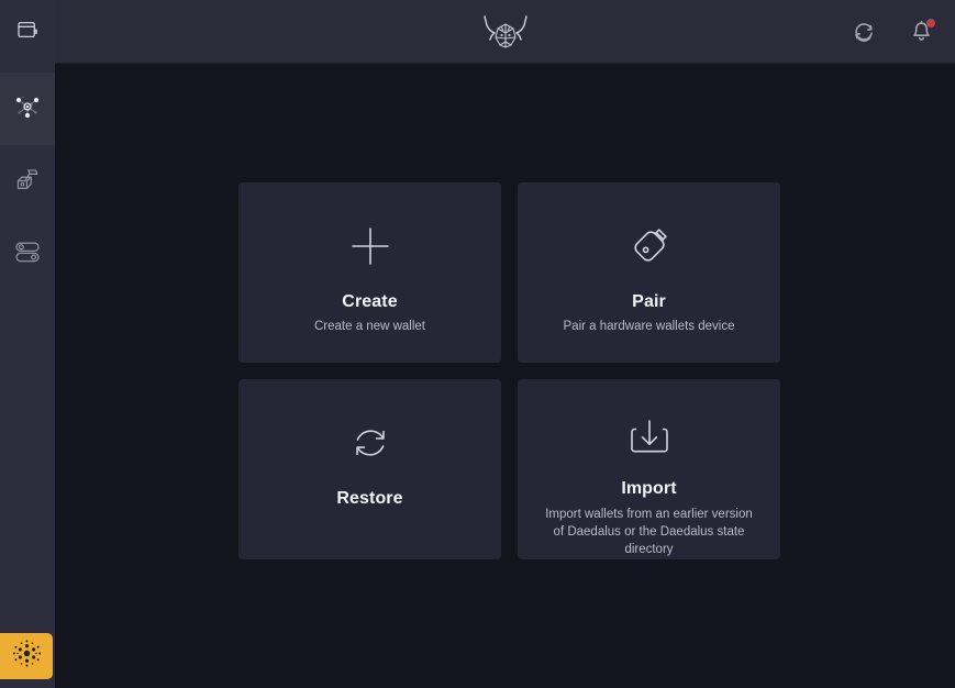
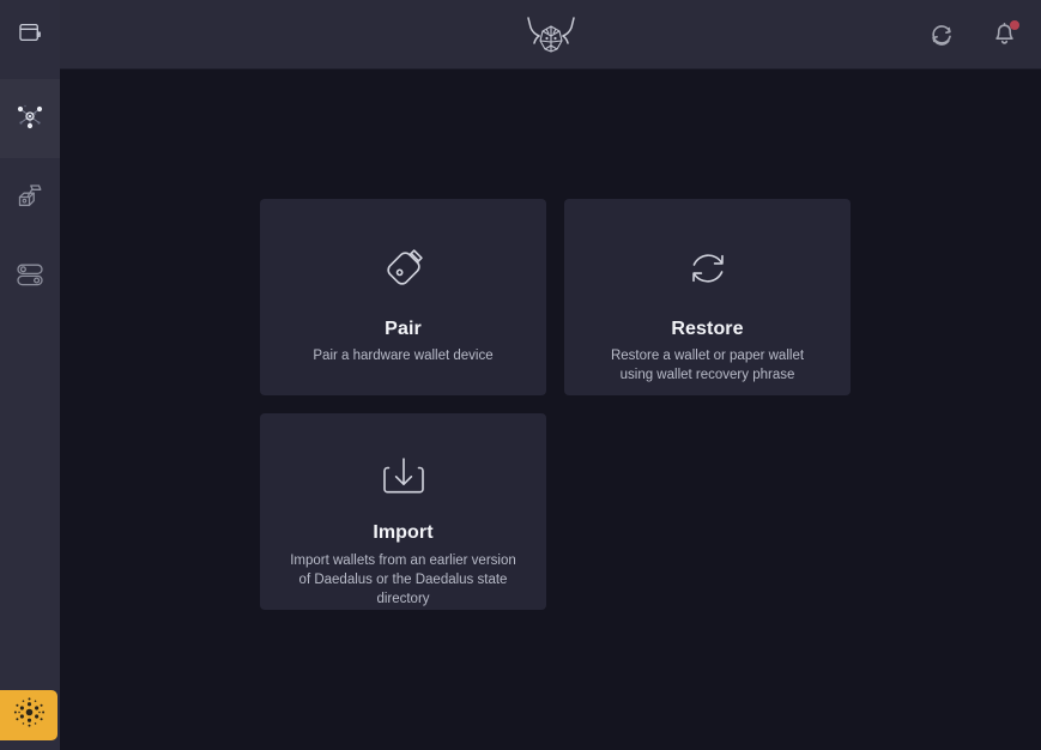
- Create
- Create a new wallet
  Pair
- Pair a hardware wallets device
+ Pair a hardware wallet device
  Restore
+ Restore a wallet or paper wallet using wallet recovery phrase
  Import
  Import wallets from an earlier version of Daedalus or the Daedalus state directory
